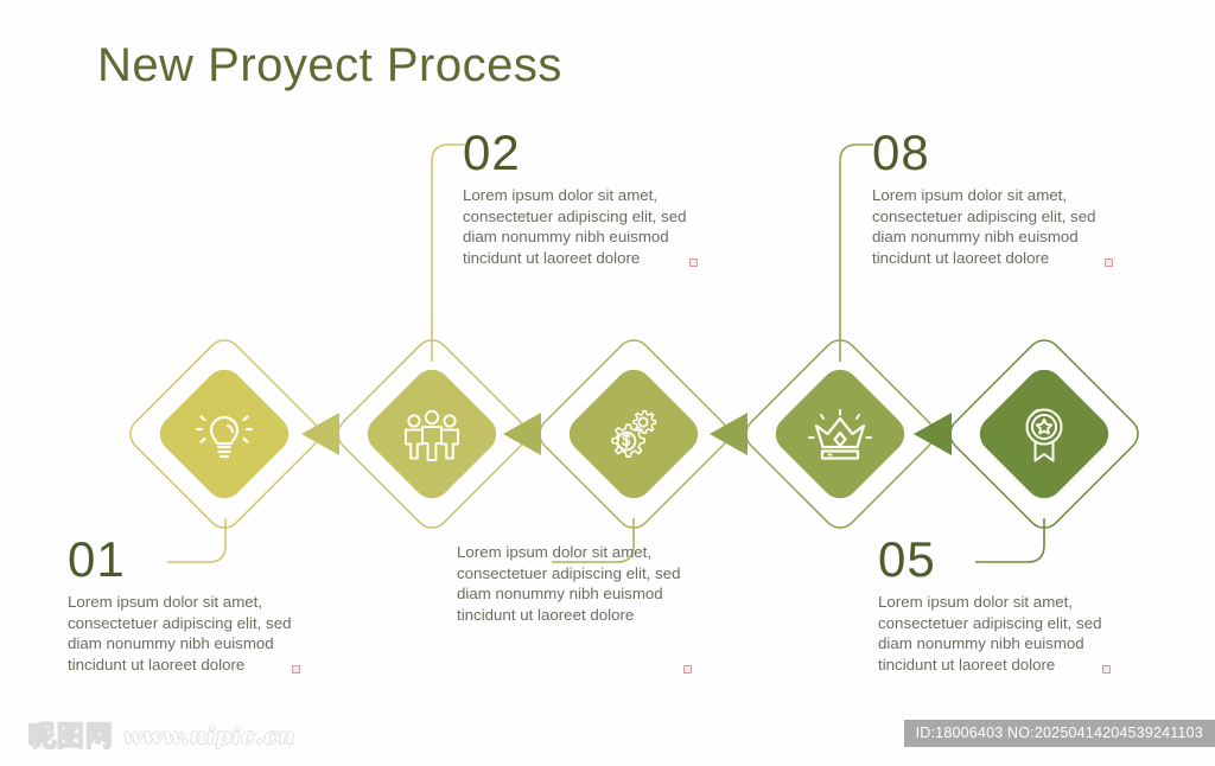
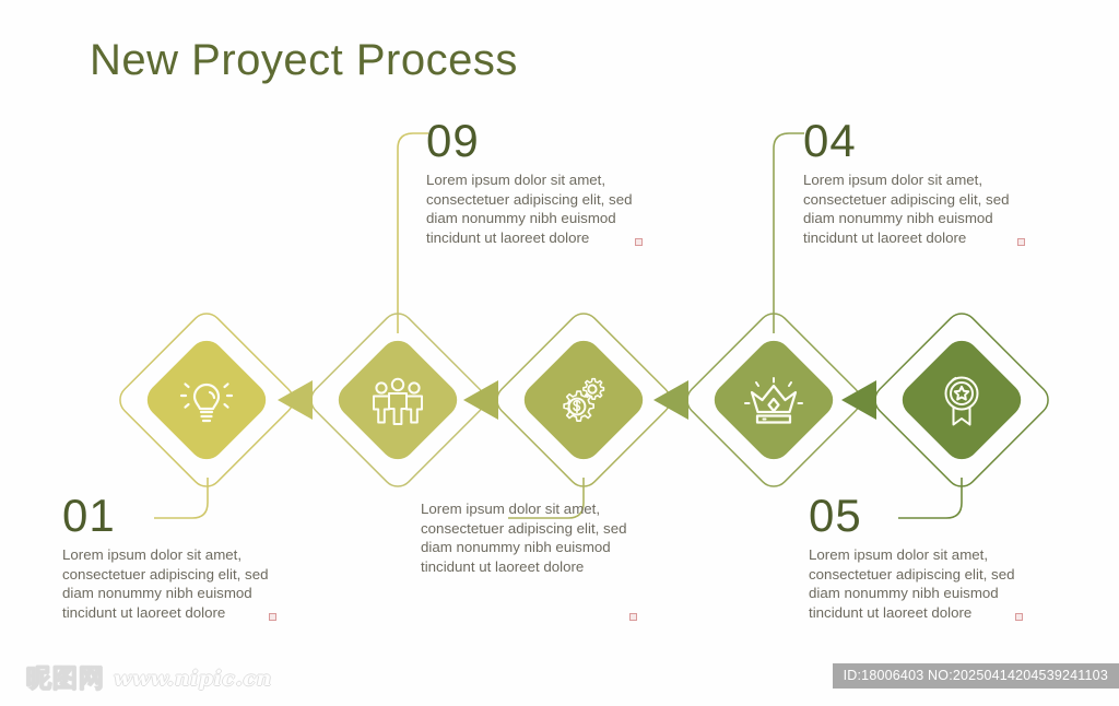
  New Proyect Process
  01
  Lorem ipsum dolor sit amet, consectetuer adipiscing elit, sed diam nonummy nibh euismod tincidunt ut laoreet dolore
- 02
+ 09
  Lorem ipsum dolor sit amet, consectetuer adipiscing elit, sed diam nonummy nibh euismod tincidunt ut laoreet dolore
  Lorem ipsum dolor sit amet, consectetuer adipiscing elit, sed diam nonummy nibh euismod tincidunt ut laoreet dolore
- 08
+ 04
  Lorem ipsum dolor sit amet, consectetuer adipiscing elit, sed diam nonummy nibh euismod tincidunt ut laoreet dolore
  05
  Lorem ipsum dolor sit amet, consectetuer adipiscing elit, sed diam nonummy nibh euismod tincidunt ut laoreet dolore
  昵图网
  www.nipic.cn
  ID:18006403 NO:20250414204539241103
